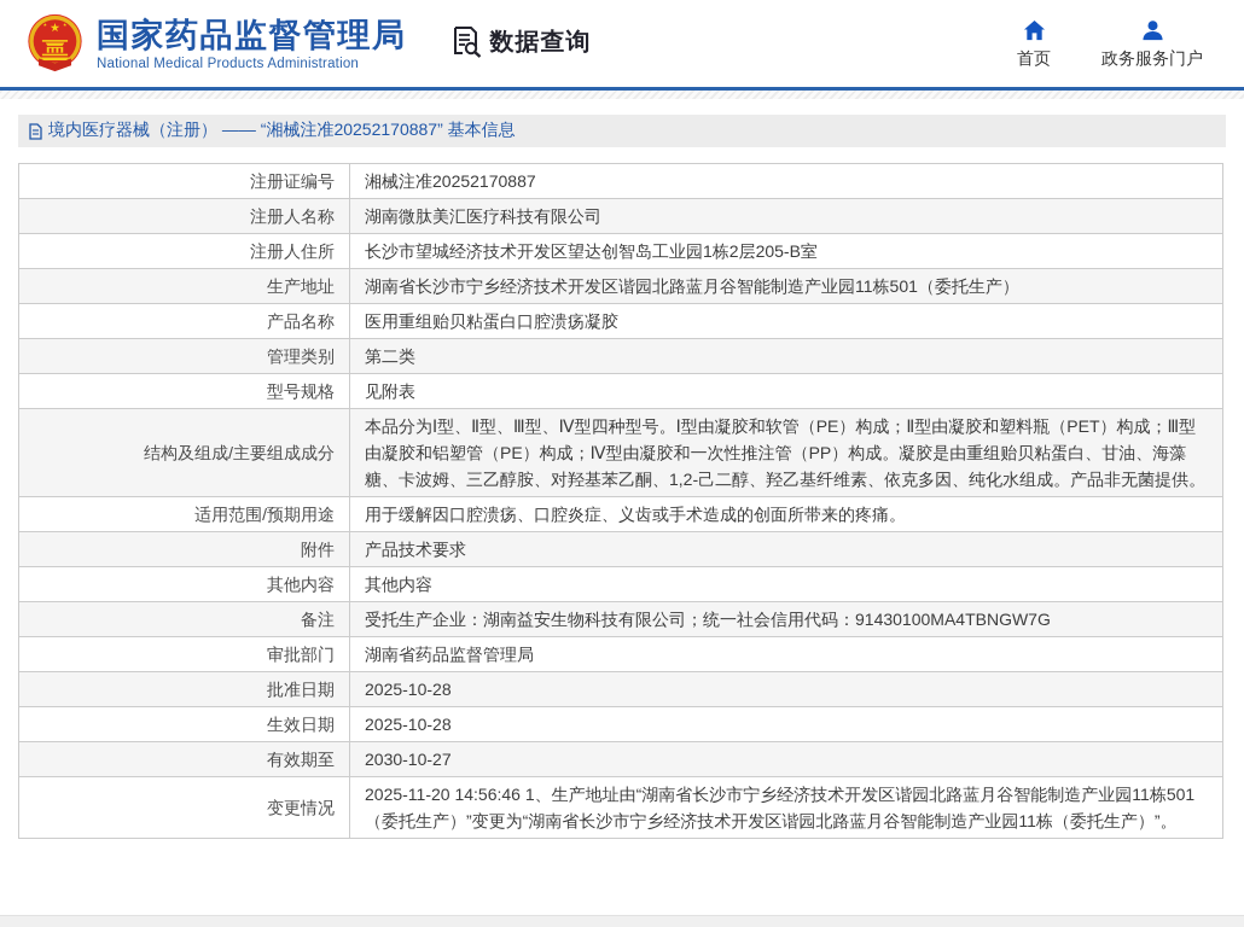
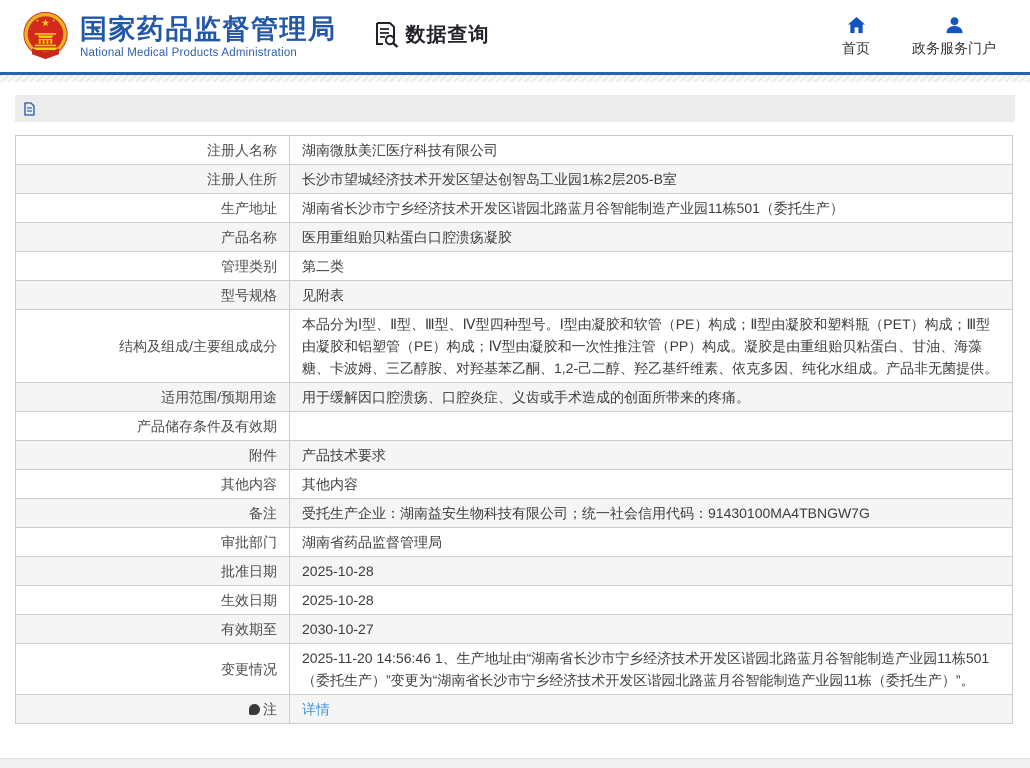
  国家药品监督管理局
  National Medical Products Administration
  数据查询
  首页
  政务服务门户
- 境内医疗器械（注册） —— “湘械注准20252170887” 基本信息
- 注册证编号	湘械注准20252170887
  注册人名称	湖南微肽美汇医疗科技有限公司
  注册人住所	长沙市望城经济技术开发区望达创智岛工业园1栋2层205-B室
  生产地址	湖南省长沙市宁乡经济技术开发区谐园北路蓝月谷智能制造产业园11栋501（委托生产）
  产品名称	医用重组贻贝粘蛋白口腔溃疡凝胶
  管理类别	第二类
  型号规格	见附表
  结构及组成/主要组成成分	本品分为Ⅰ型、Ⅱ型、Ⅲ型、Ⅳ型四种型号。Ⅰ型由凝胶和软管（PE）构成；Ⅱ型由凝胶和塑料瓶（PET）构成；Ⅲ型由凝胶和铝塑管（PE）构成；Ⅳ型由凝胶和一次性推注管（PP）构成。凝胶是由重组贻贝粘蛋白、甘油、海藻糖、卡波姆、三乙醇胺、对羟基苯乙酮、1,2-己二醇、羟乙基纤维素、依克多因、纯化水组成。产品非无菌提供。
  适用范围/预期用途	用于缓解因口腔溃疡、口腔炎症、义齿或手术造成的创面所带来的疼痛。
+ 产品储存条件及有效期
  附件	产品技术要求
  其他内容	其他内容
  备注	受托生产企业：湖南益安生物科技有限公司；统一社会信用代码：91430100MA4TBNGW7G
  审批部门	湖南省药品监督管理局
  批准日期	2025-10-28
  生效日期	2025-10-28
  有效期至	2030-10-27
  变更情况	2025-11-20 14:56:46 1、生产地址由“湖南省长沙市宁乡经济技术开发区谐园北路蓝月谷智能制造产业园11栋501（委托生产）”变更为“湖南省长沙市宁乡经济技术开发区谐园北路蓝月谷智能制造产业园11栋（委托生产）”。
+ 注	详情
